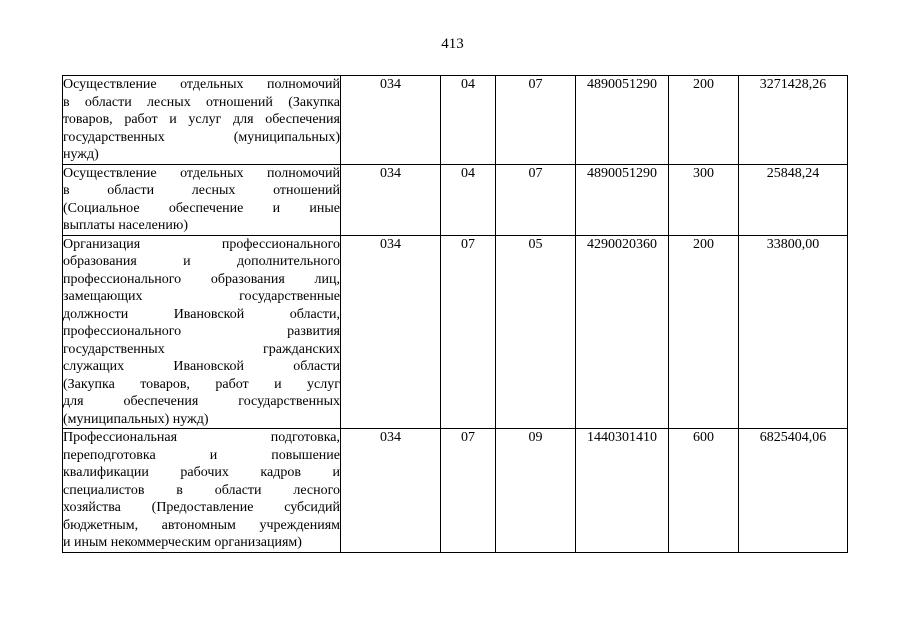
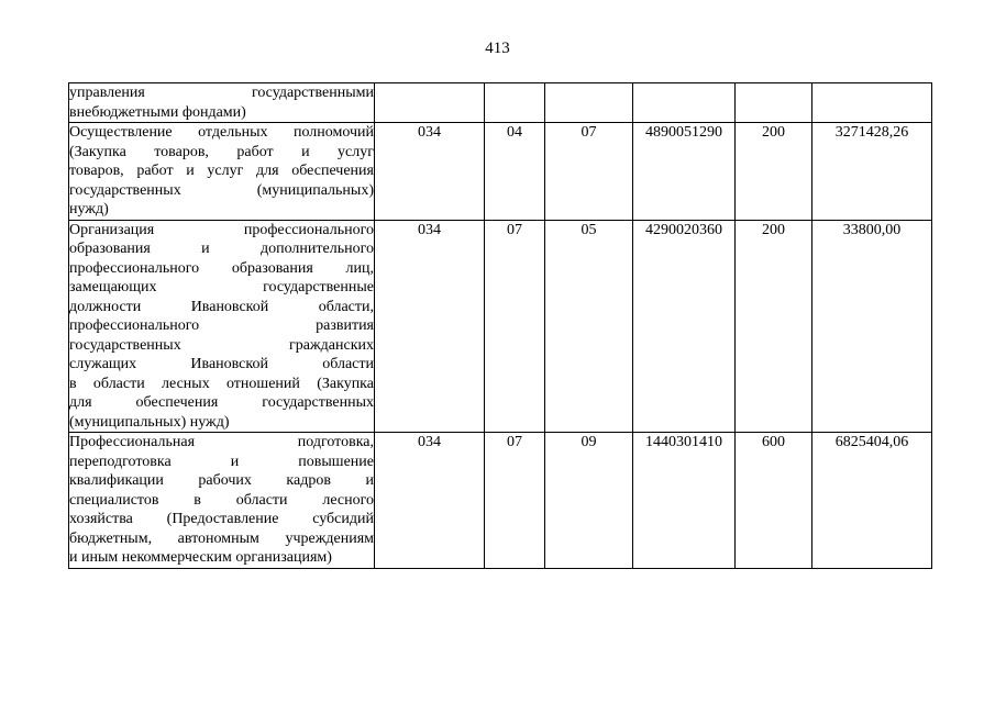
  413
+ управления государственнымивнебюджетными фондами)
- Осуществление отдельных полномочийв области лесных отношений (Закупкатоваров, работ и услуг для обеспечениягосударственных (муниципальных)нужд)	034	04	07	4890051290	200	3271428,26
+ Осуществление отдельных полномочий(Закупка товаров, работ и услугтоваров, работ и услуг для обеспечениягосударственных (муниципальных)нужд)	034	04	07	4890051290	200	3271428,26
- Осуществление отдельных полномочийв области лесных отношений(Социальное обеспечение и иныевыплаты населению)	034	04	07	4890051290	300	25848,24
- Организация профессиональногообразования и дополнительногопрофессионального образования лиц,замещающих государственныедолжности Ивановской области,профессионального развитиягосударственных гражданскихслужащих Ивановской области(Закупка товаров, работ и услугдля обеспечения государственных(муниципальных) нужд)	034	07	05	4290020360	200	33800,00
+ Организация профессиональногообразования и дополнительногопрофессионального образования лиц,замещающих государственныедолжности Ивановской области,профессионального развитиягосударственных гражданскихслужащих Ивановской областив области лесных отношений (Закупкадля обеспечения государственных(муниципальных) нужд)	034	07	05	4290020360	200	33800,00
  Профессиональная подготовка,переподготовка и повышениеквалификации рабочих кадров испециалистов в области лесногохозяйства (Предоставление субсидийбюджетным, автономным учреждениями иным некоммерческим организациям)	034	07	09	1440301410	600	6825404,06
